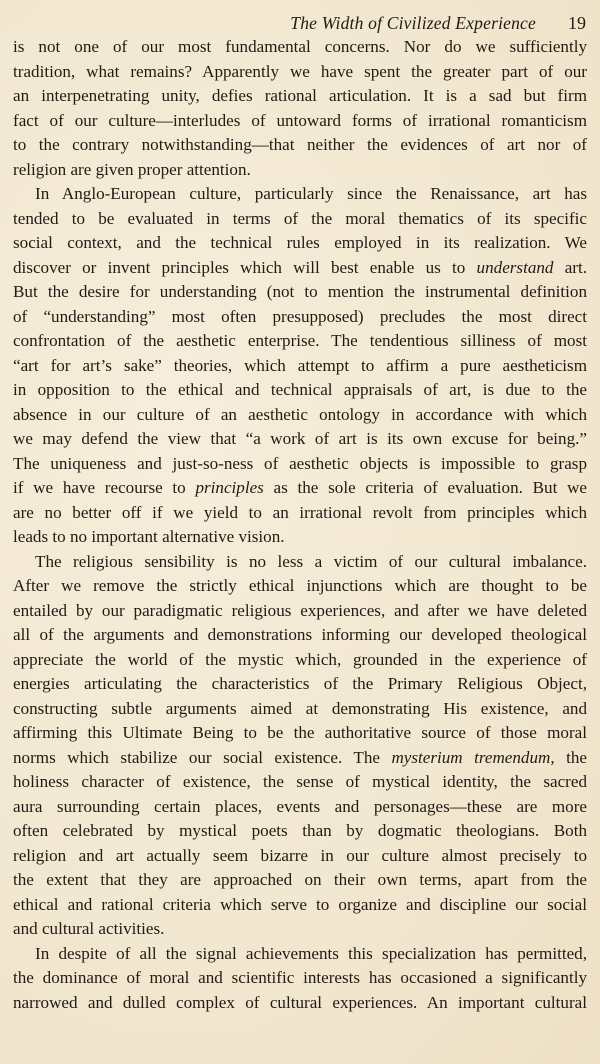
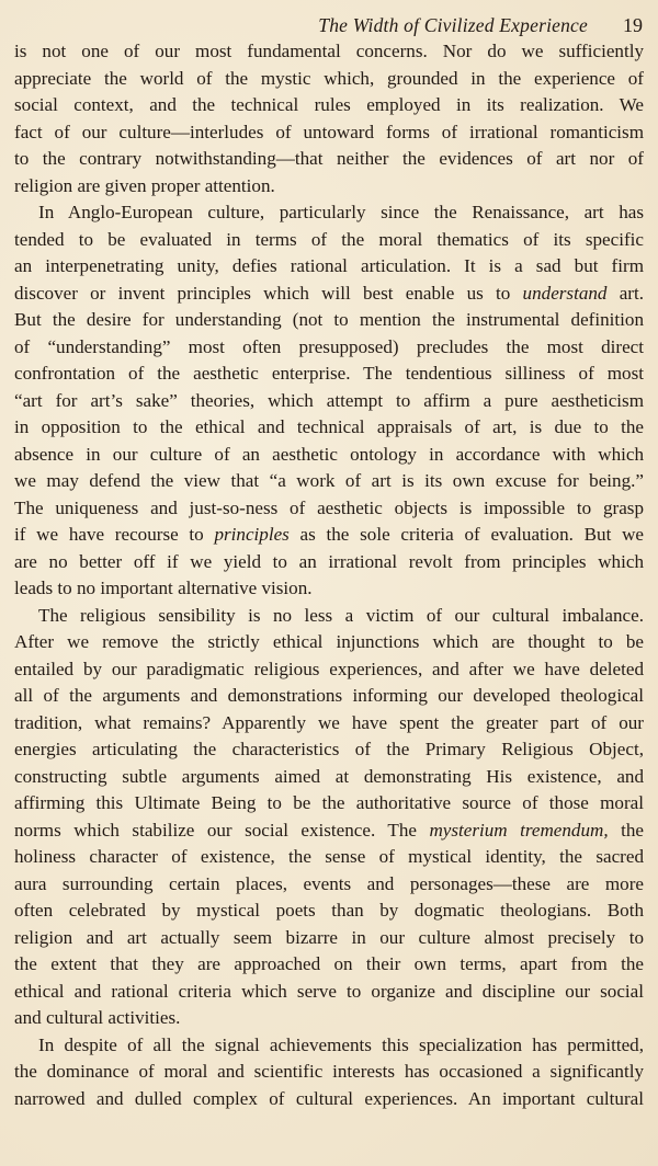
  The Width of Civilized Experience
  19
  is not one of our most fundamental concerns. Nor do we sufficiently
- tradition, what remains? Apparently we have spent the greater part of our
+ appreciate the world of the mystic which, grounded in the experience of
- an interpenetrating unity, defies rational articulation. It is a sad but firm
+ social context, and the technical rules employed in its realization. We
  fact of our culture—interludes of untoward forms of irrational romanticism
  to the contrary notwithstanding—that neither the evidences of art nor of
  religion are given proper attention.
  In Anglo-European culture, particularly since the Renaissance, art has
  tended to be evaluated in terms of the moral thematics of its specific
- social context, and the technical rules employed in its realization. We
+ an interpenetrating unity, defies rational articulation. It is a sad but firm
  discover or invent principles which will best enable us to understand art.
  But the desire for understanding (not to mention the instrumental definition
  of “understanding” most often presupposed) precludes the most direct
  confrontation of the aesthetic enterprise. The tendentious silliness of most
  “art for art’s sake” theories, which attempt to affirm a pure aestheticism
  in opposition to the ethical and technical appraisals of art, is due to the
  absence in our culture of an aesthetic ontology in accordance with which
  we may defend the view that “a work of art is its own excuse for being.”
  The uniqueness and just-so-ness of aesthetic objects is impossible to grasp
  if we have recourse to principles as the sole criteria of evaluation. But we
  are no better off if we yield to an irrational revolt from principles which
  leads to no important alternative vision.
  The religious sensibility is no less a victim of our cultural imbalance.
  After we remove the strictly ethical injunctions which are thought to be
  entailed by our paradigmatic religious experiences, and after we have deleted
  all of the arguments and demonstrations informing our developed theological
- appreciate the world of the mystic which, grounded in the experience of
+ tradition, what remains? Apparently we have spent the greater part of our
  energies articulating the characteristics of the Primary Religious Object,
  constructing subtle arguments aimed at demonstrating His existence, and
  affirming this Ultimate Being to be the authoritative source of those moral
  norms which stabilize our social existence. The mysterium tremendum, the
  holiness character of existence, the sense of mystical identity, the sacred
  aura surrounding certain places, events and personages—these are more
  often celebrated by mystical poets than by dogmatic theologians. Both
  religion and art actually seem bizarre in our culture almost precisely to
  the extent that they are approached on their own terms, apart from the
  ethical and rational criteria which serve to organize and discipline our social
  and cultural activities.
  In despite of all the signal achievements this specialization has permitted,
  the dominance of moral and scientific interests has occasioned a significantly
  narrowed and dulled complex of cultural experiences. An important cultural
